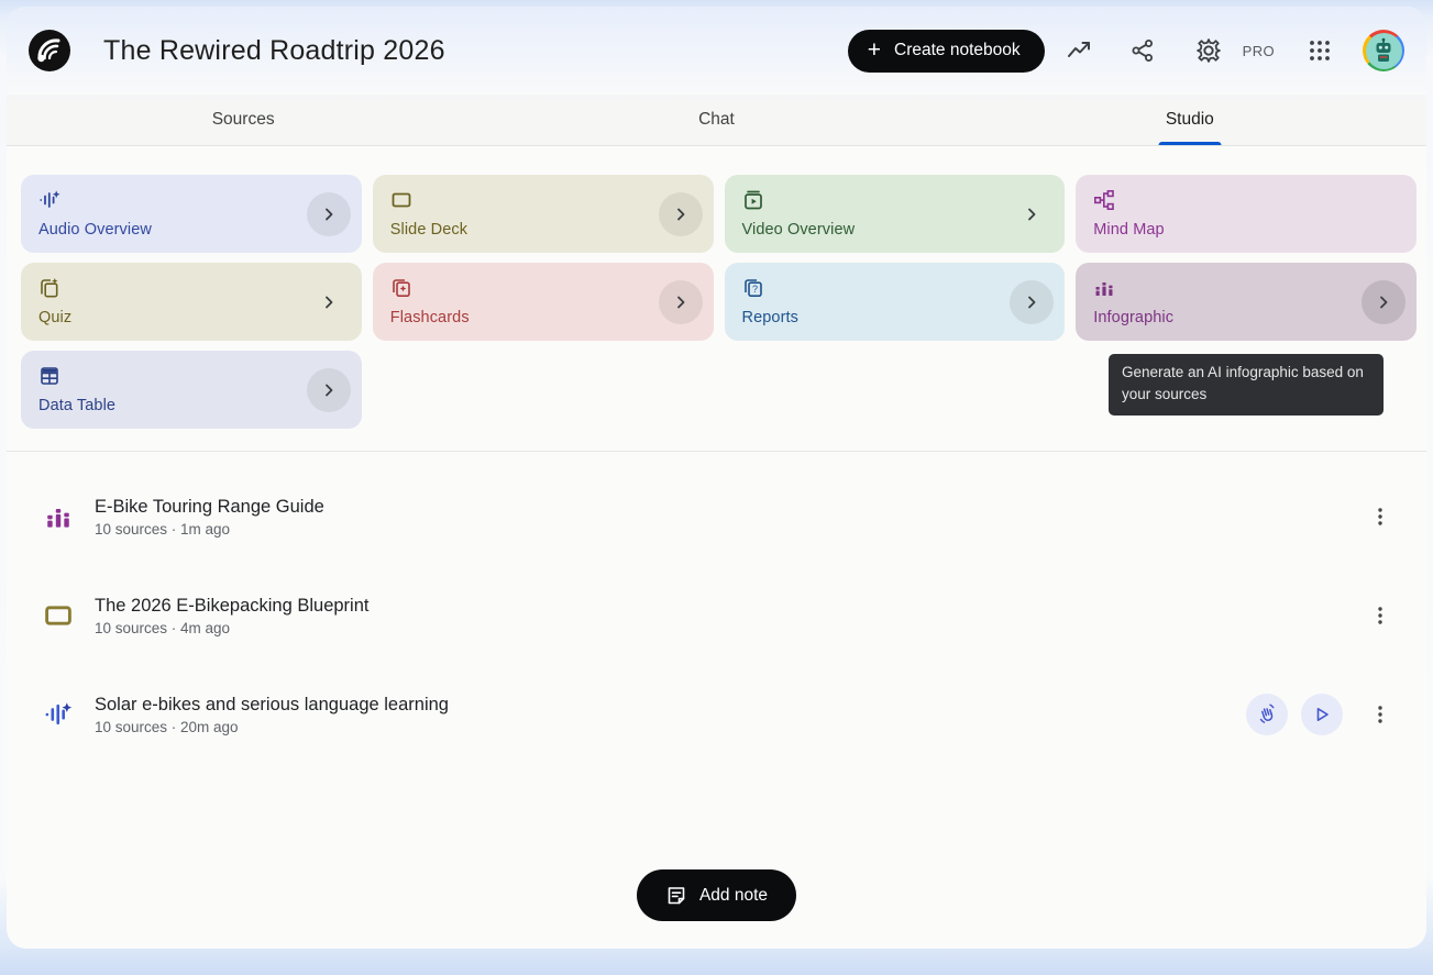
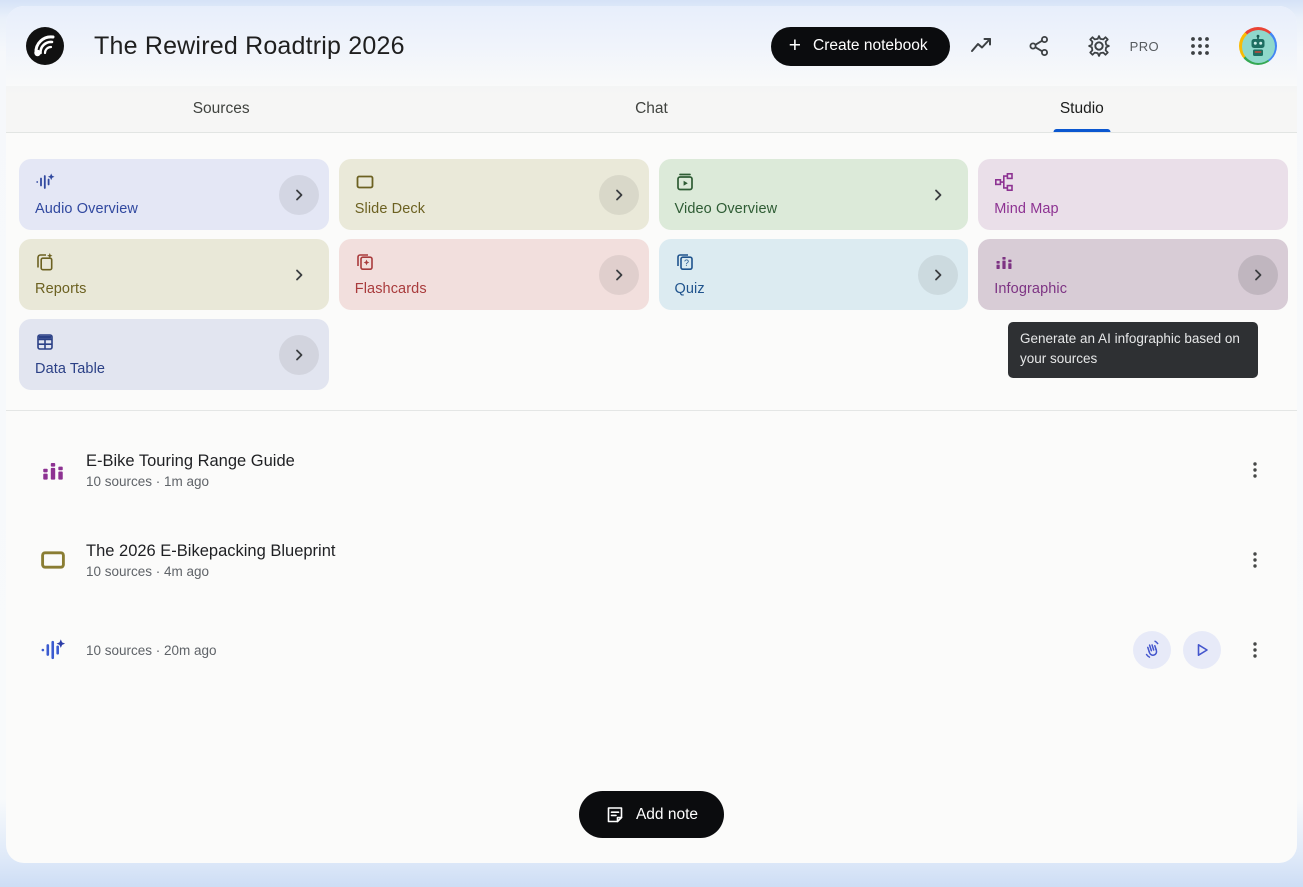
  The Rewired Roadtrip 2026
  +
  Create notebook
  PRO
  Sources
  Chat
  Studio
  Audio Overview
  Slide Deck
  Video Overview
  Mind Map
- Quiz
+ Reports
  Flashcards
  ?
- Reports
+ Quiz
  Infographic
  Data Table
  Generate an AI infographic based on your sources
  E-Bike Touring Range Guide
  10 sources · 1m ago
  The 2026 E-Bikepacking Blueprint
  10 sources · 4m ago
- Solar e-bikes and serious language learning
  10 sources · 20m ago
  Add note
